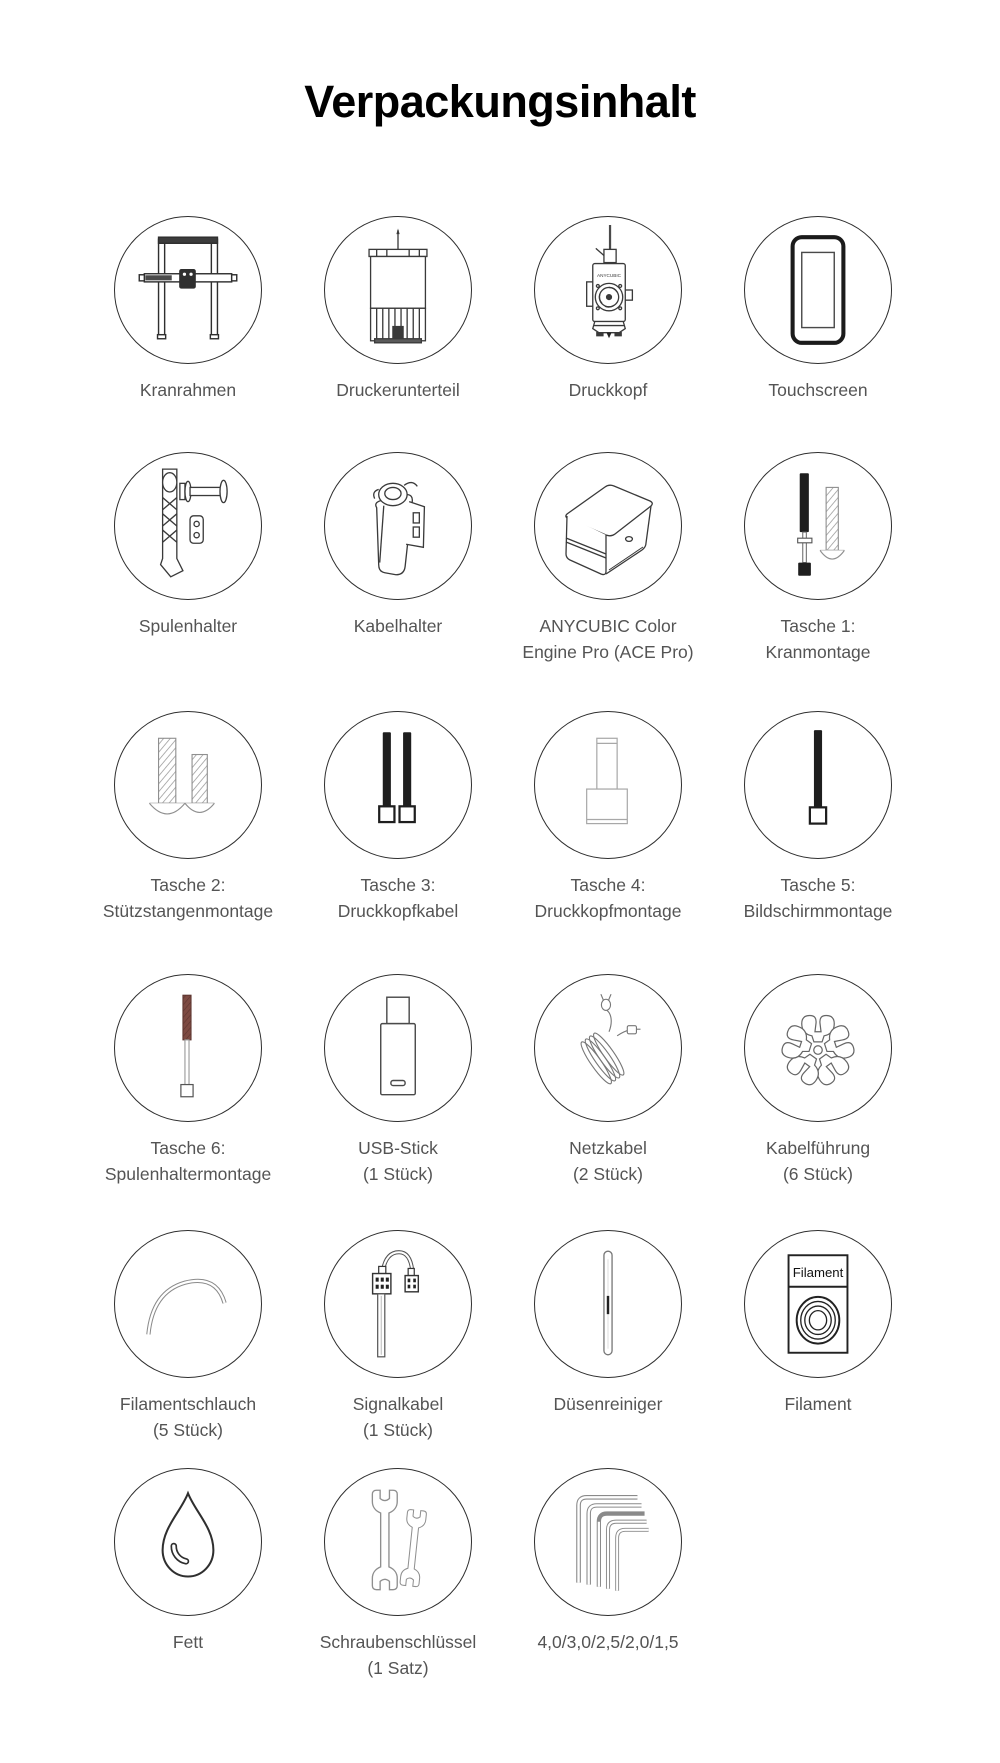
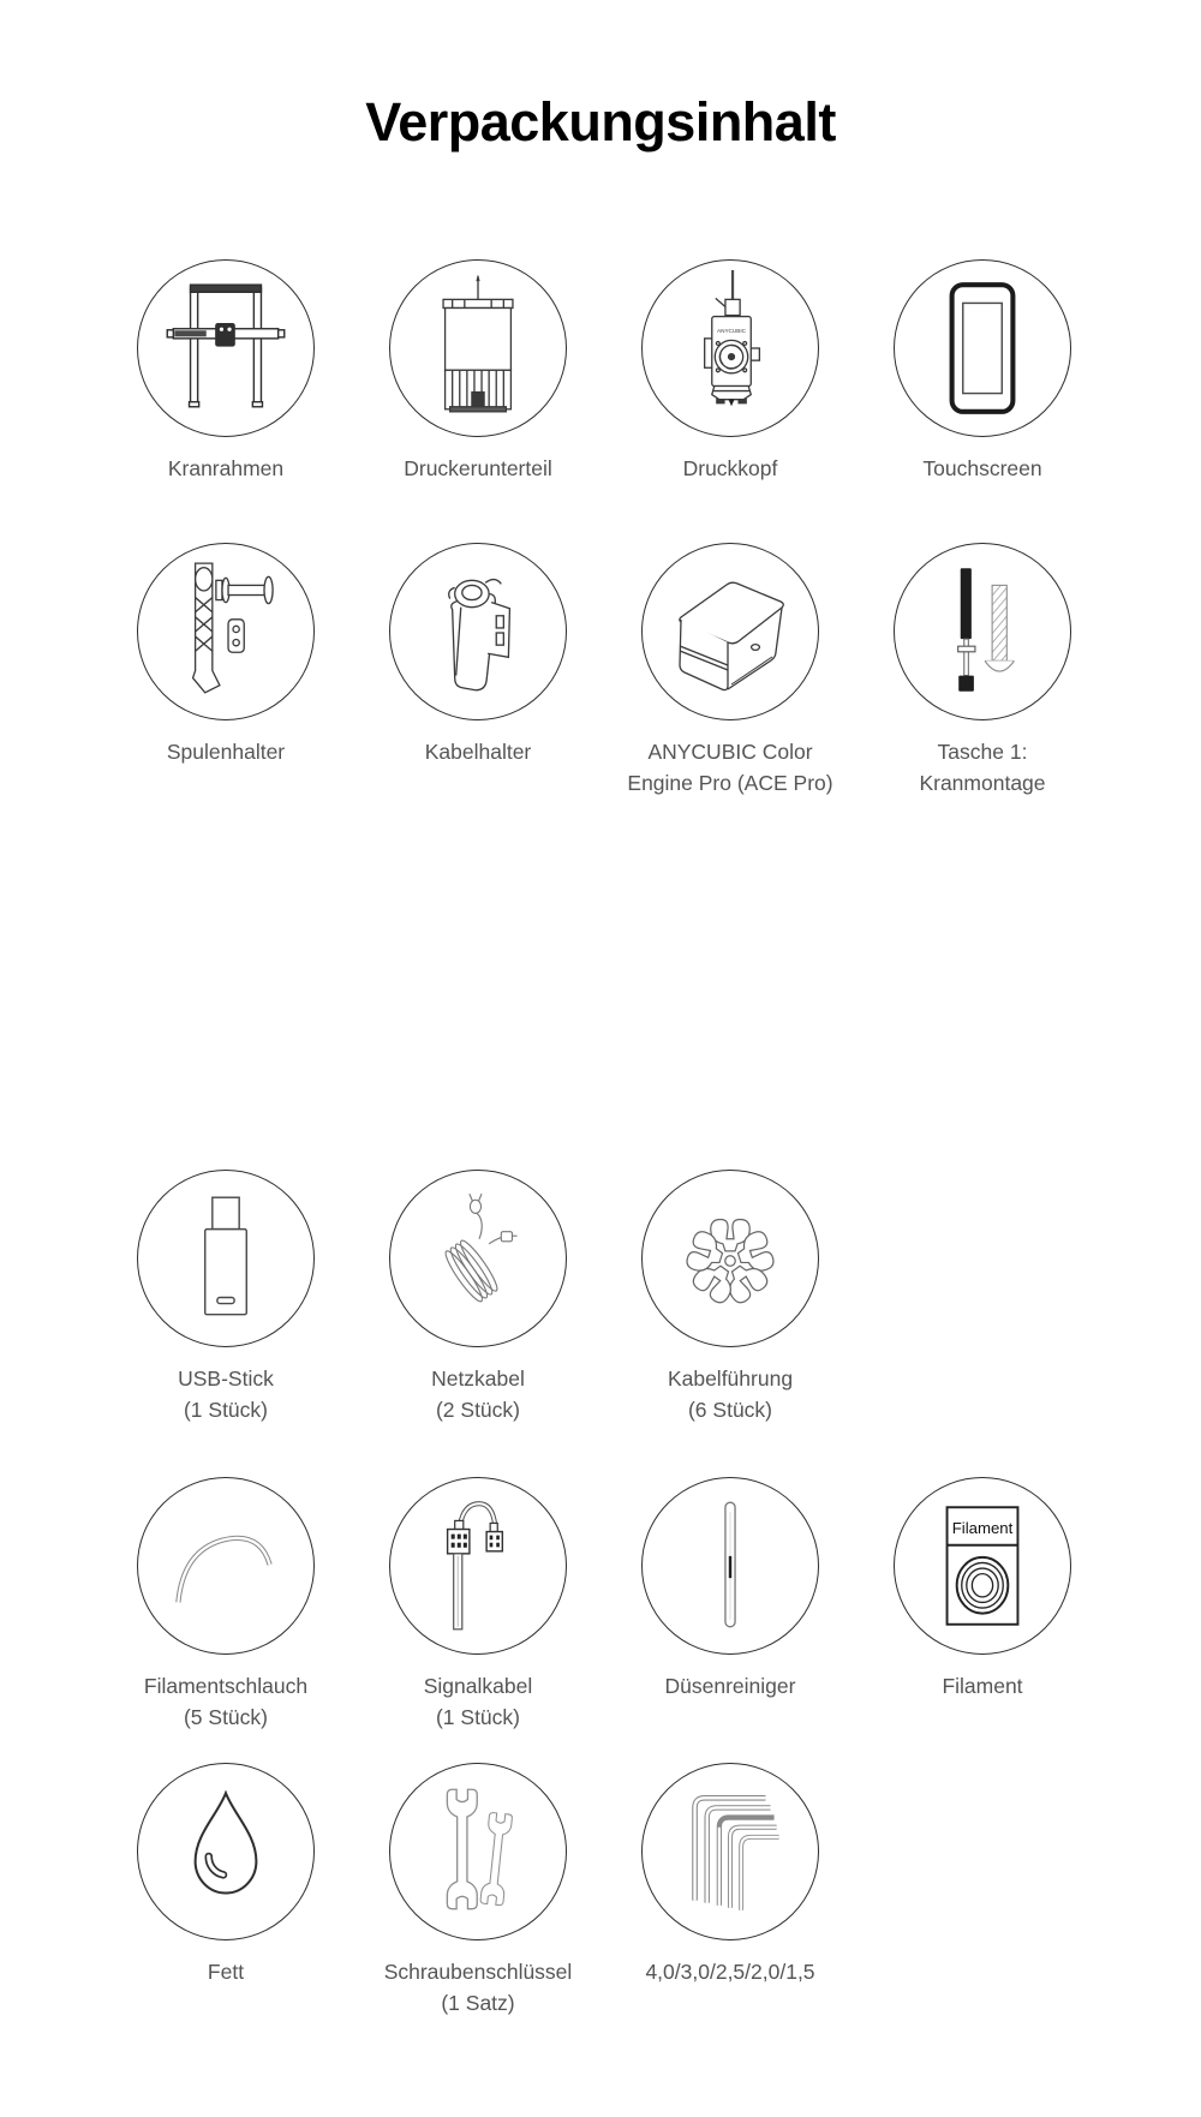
  Verpackungsinhalt
  Kranrahmen
  Druckerunterteil
  Druckkopf
  Touchscreen
  Spulenhalter
  Kabelhalter
  ANYCUBIC Color
  Engine Pro (ACE Pro)
  Tasche 1:
  Kranmontage
- Tasche 2:
- Stützstangenmontage
- Tasche 3:
- Druckkopfkabel
- Tasche 4:
- Druckkopfmontage
- Tasche 5:
- Bildschirmmontage
- Tasche 6:
- Spulenhaltermontage
  USB-Stick
  (1 Stück)
  Netzkabel
  (2 Stück)
  Kabelführung
  (6 Stück)
  Filamentschlauch
  (5 Stück)
  Signalkabel
  (1 Stück)
  Düsenreiniger
  Filament
  Filament
  Fett
  Schraubenschlüssel
  (1 Satz)
  4,0/3,0/2,5/2,0/1,5
